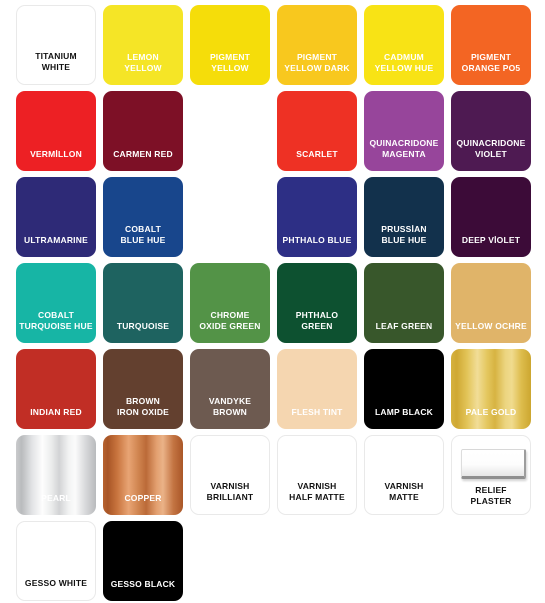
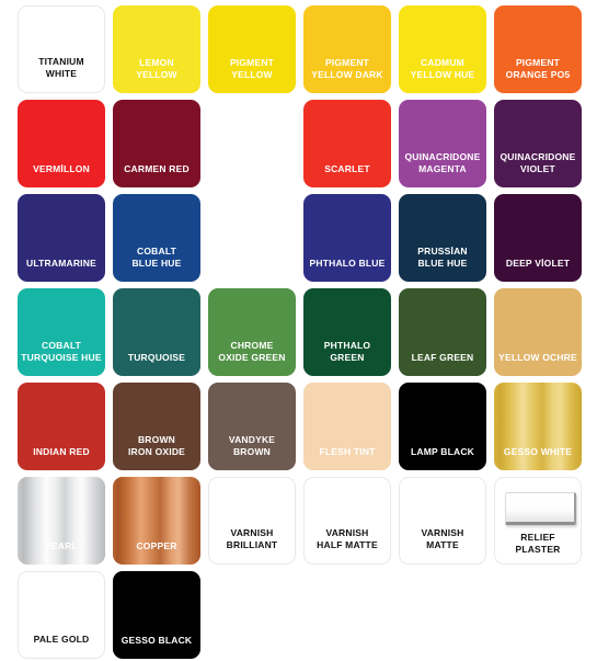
  TITANIUM
  WHITE
  LEMON
  YELLOW
  PIGMENT
  YELLOW
  PIGMENT
  YELLOW DARK
  CADMUM
  YELLOW HUE
  PIGMENT
  ORANGE PO5
  VERMİLLON
  CARMEN RED
  SCARLET
  QUINACRIDONE
  MAGENTA
  QUINACRIDONE
  VIOLET
  ULTRAMARINE
  COBALT
  BLUE HUE
  PHTHALO BLUE
  PRUSSİAN
  BLUE HUE
  DEEP VİOLET
  COBALT
  TURQUOISE HUE
  TURQUOISE
  CHROME
  OXIDE GREEN
  PHTHALO
  GREEN
  LEAF GREEN
  YELLOW OCHRE
  INDIAN RED
  BROWN
  IRON OXIDE
  VANDYKE
  BROWN
  FLESH TINT
  LAMP BLACK
- PALE GOLD
+ GESSO WHITE
  PEARL
  COPPER
  VARNISH
  BRILLIANT
  VARNISH
  HALF MATTE
  VARNISH
  MATTE
  RELIEF
  PLASTER
- GESSO WHITE
+ PALE GOLD
  GESSO BLACK
